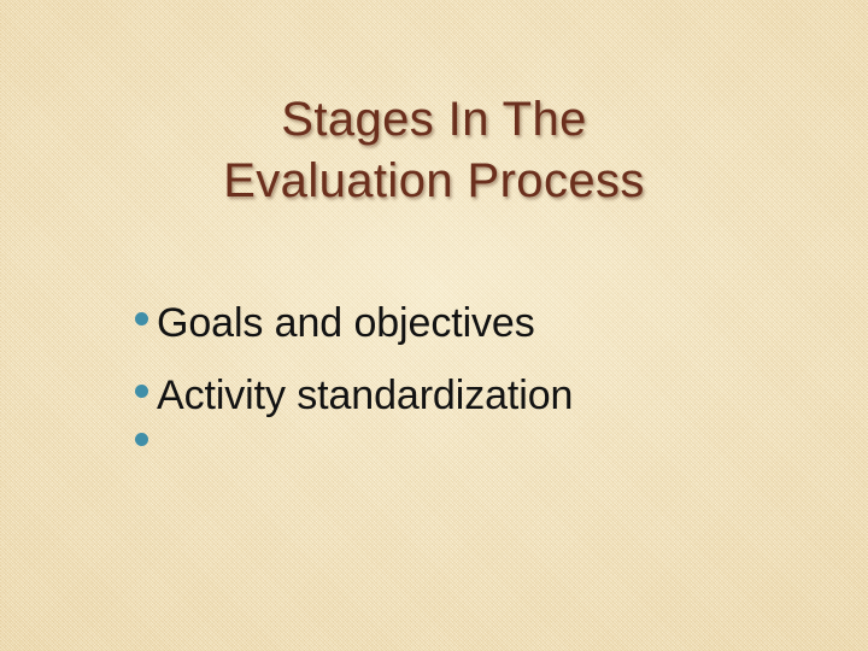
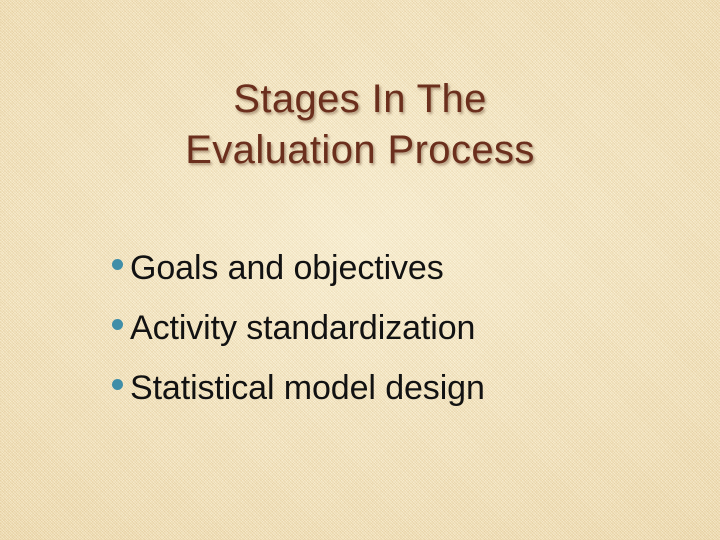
  Stages In The
  Evaluation Process
  Goals and objectives
  Activity standardization
+ Statistical model design
